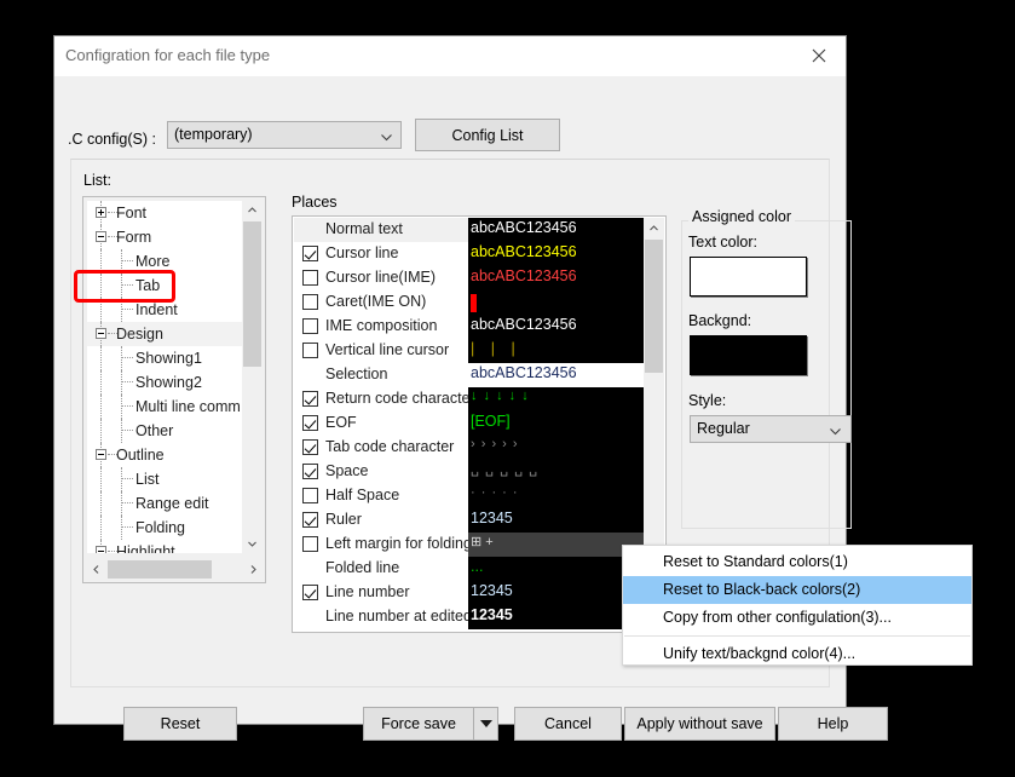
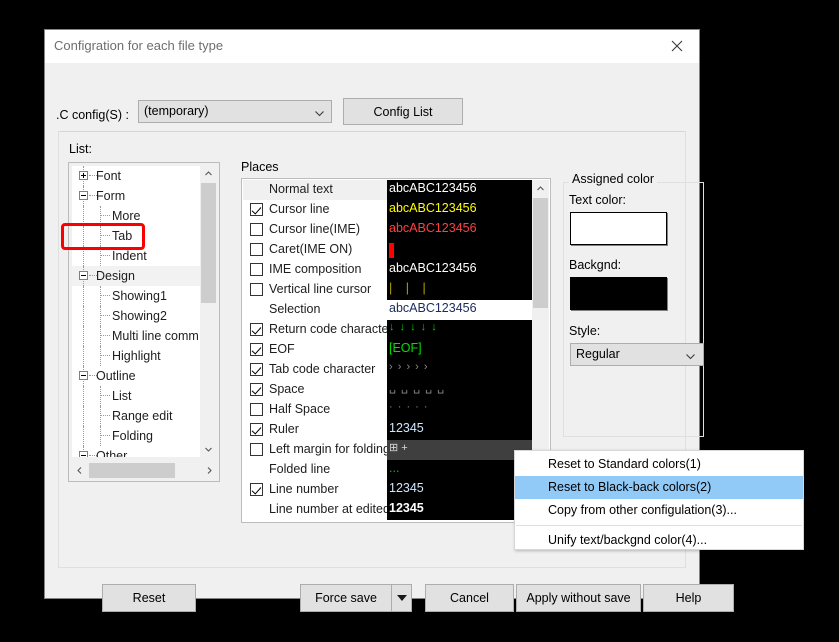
  Configration for each file type
  .C config(S) :
  (temporary)
  Config List
  List:
  Places
  Font
  Form
  More
  Tab
  Indent
  Design
  Showing1
  Showing2
  Multi line comm
- Other
+ Highlight
  Outline
  List
  Range edit
  Folding
- Highlight
+ Other
  Normal text
  abcABC123456
  Cursor line
  abcABC123456
  Cursor line(IME)
  abcABC123456
  Caret(IME ON)
  IME composition
  abcABC123456
  Vertical line cursor
  | | |
  Selection
  abcABC123456
  Return code characte
  ↓ ↓ ↓ ↓ ↓
  EOF
  [EOF]
  Tab code character
  › › › › ›
  Space
  ␣ ␣ ␣ ␣ ␣
  Half Space
  · · · · ·
  Ruler
  12345
  Left margin for foldin
  ⊞ +
  Folded line
  ...
  Line number
  12345
  Line number at edite
  12345
  Assigned color
  Text color:
  Backgnd:
  Style:
  Regular
  Reset
  Force save
  Cancel
  Apply without save
  Help
  Reset to Standard colors(1)
  Reset to Black-back colors(2)
  Copy from other configulation(3)...
  Unify text/backgnd color(4)...
